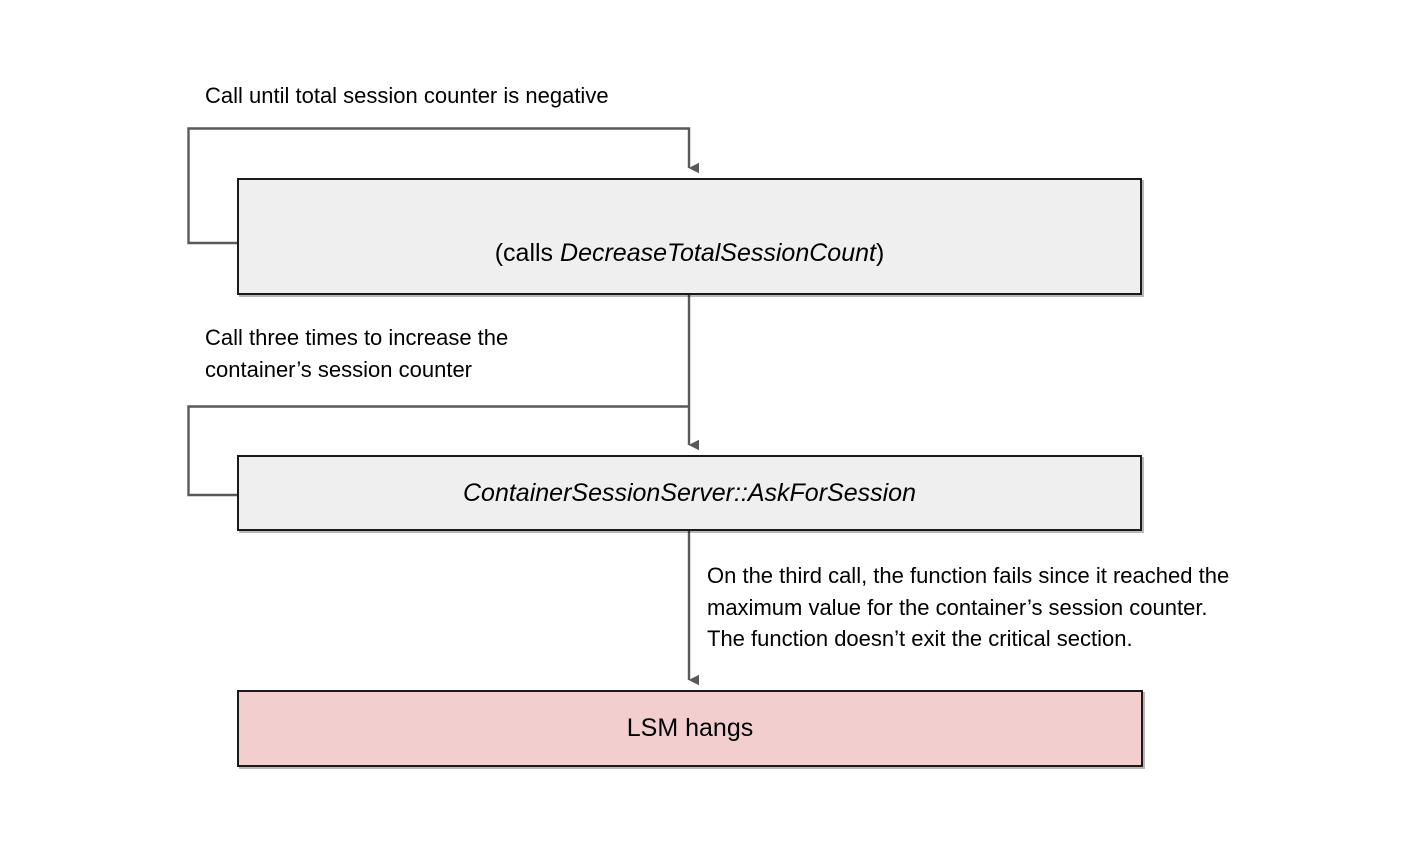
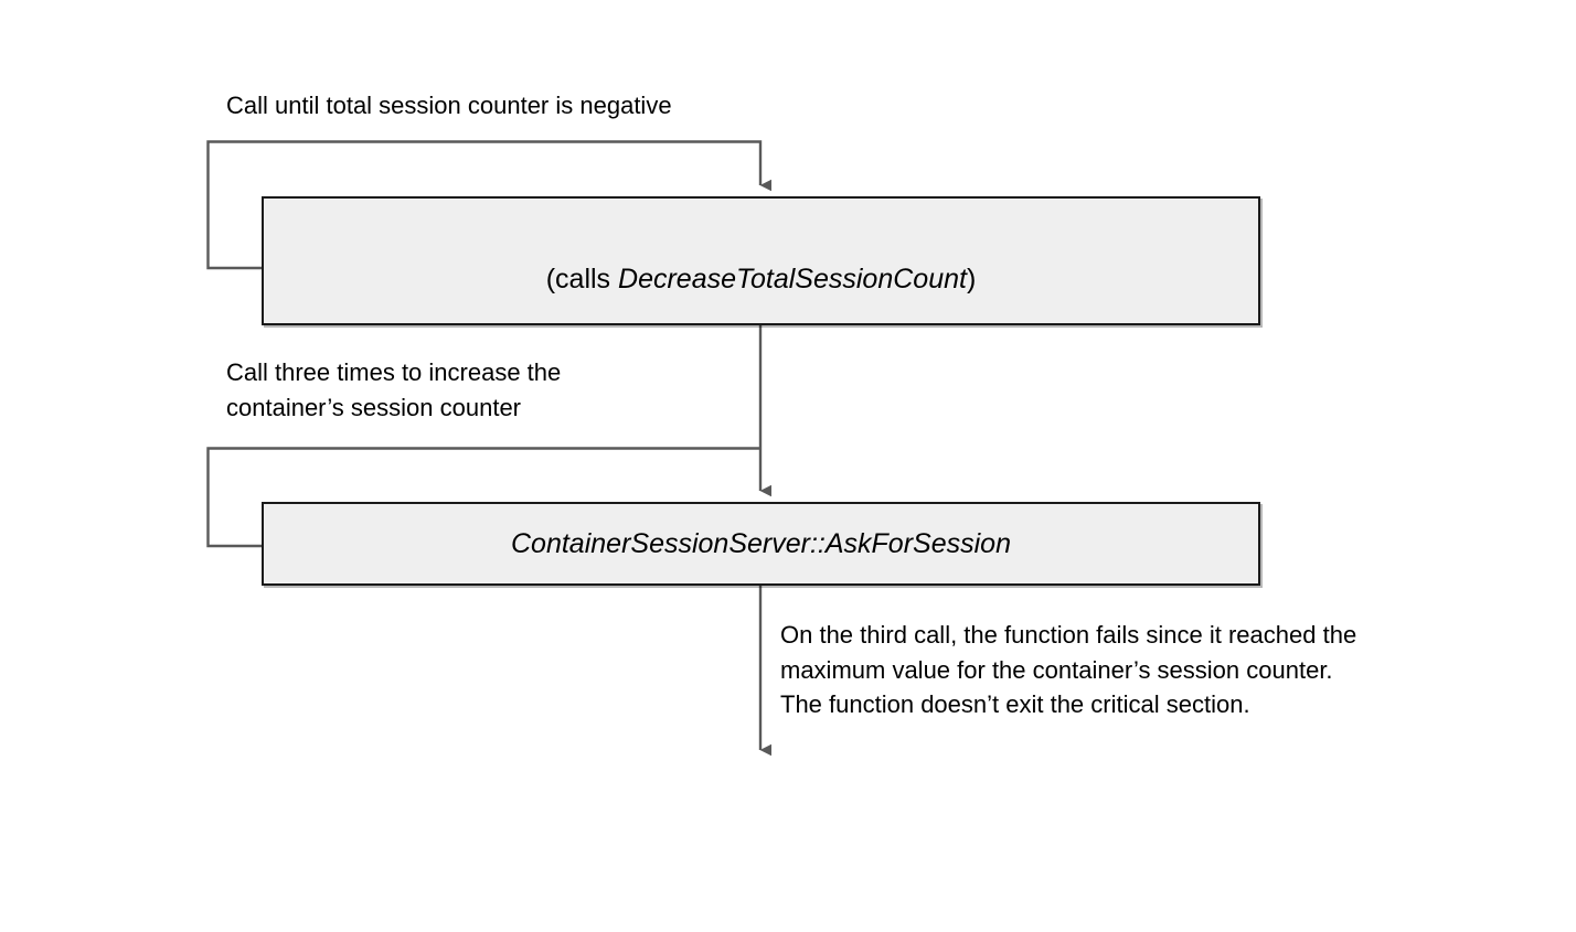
  Call until total session counter is negative
  Call three times to increase the
  container’s session counter
  On the third call, the function fails since it reached the
  maximum value for the container’s session counter.
  The function doesn’t exit the critical section.
  (calls DecreaseTotalSessionCount)
  ContainerSessionServer::AskForSession
- LSM hangs
